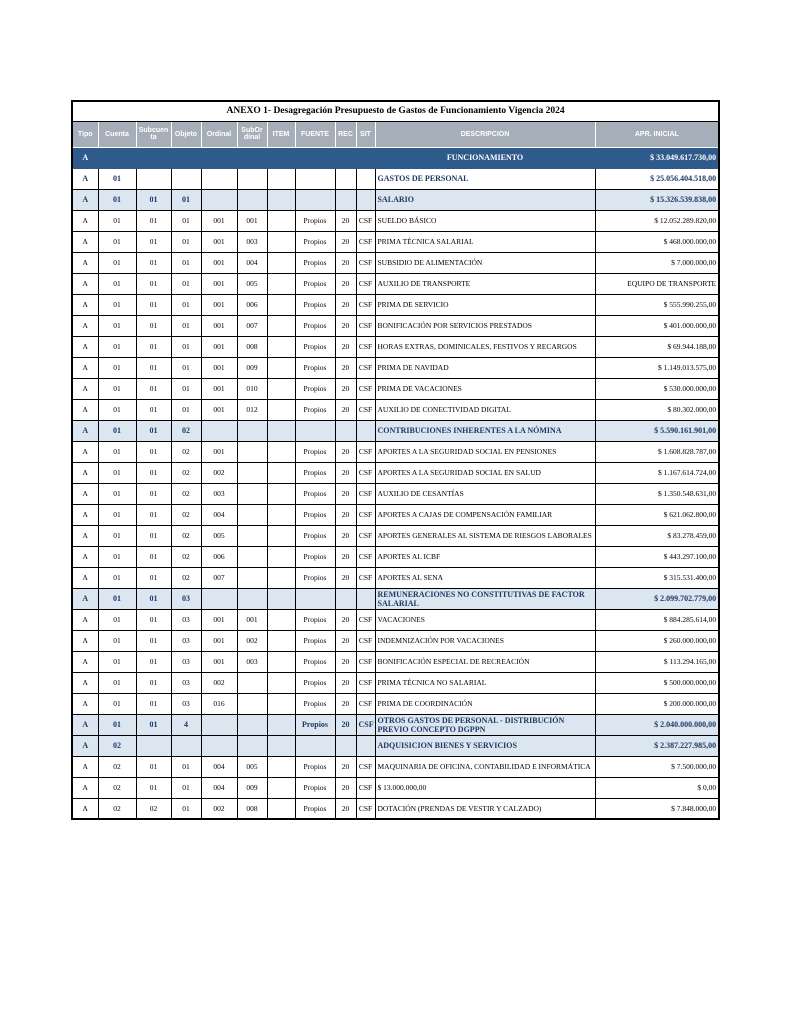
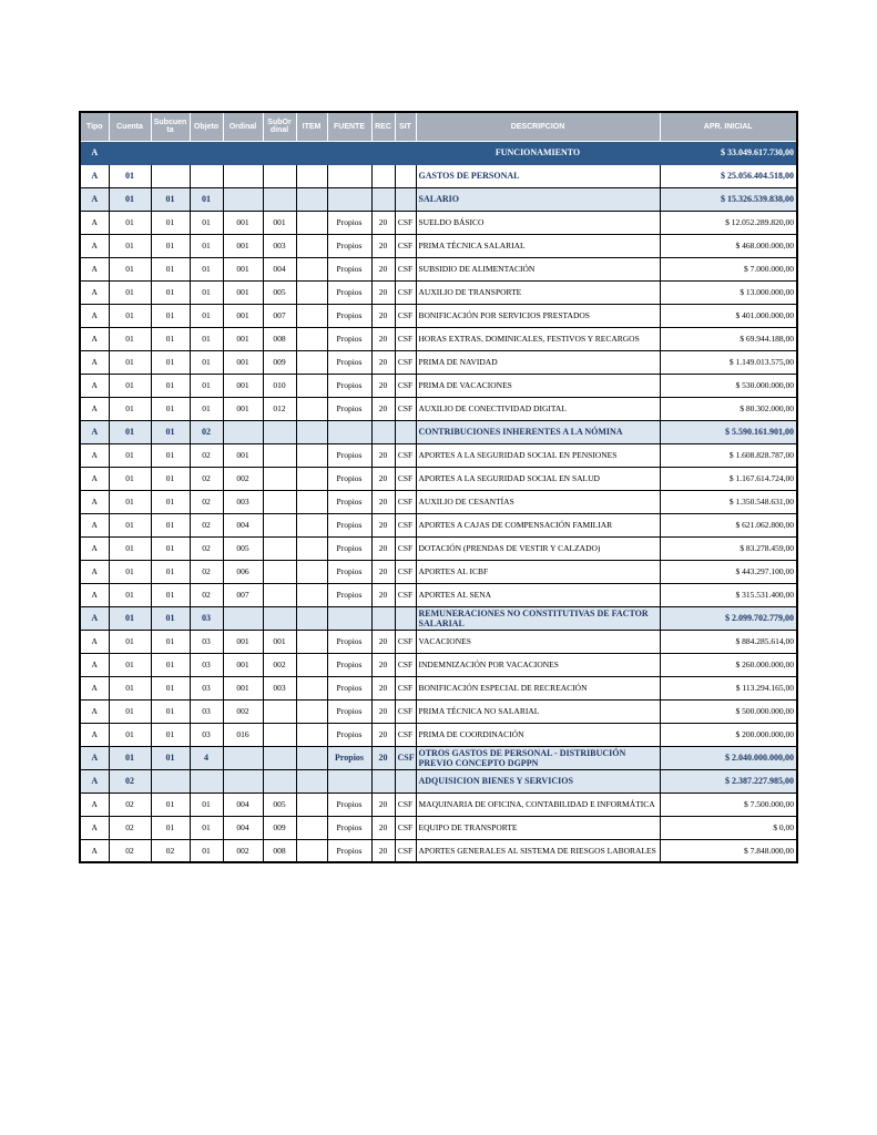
- ANEXO 1- Desagregación Presupuesto de Gastos de Funcionamiento Vigencia 2024
  A										FUNCIONAMIENTO	$ 33.049.617.730,00
  A	01									GASTOS DE PERSONAL	$ 25.056.404.518,00
  A	01	01	01							SALARIO	$ 15.326.539.838,00
  A	01	01	01	001	001		Propios	20	CSF	SUELDO BÁSICO	$ 12.052.289.820,00
  A	01	01	01	001	003		Propios	20	CSF	PRIMA TÉCNICA SALARIAL	$ 468.000.000,00
  A	01	01	01	001	004		Propios	20	CSF	SUBSIDIO DE ALIMENTACIÓN	$ 7.000.000,00
- A	01	01	01	001	005		Propios	20	CSF	AUXILIO DE TRANSPORTE	EQUIPO DE TRANSPORTE
+ A	01	01	01	001	005		Propios	20	CSF	AUXILIO DE TRANSPORTE	$ 13.000.000,00
- A	01	01	01	001	006		Propios	20	CSF	PRIMA DE SERVICIO	$ 555.990.255,00
  A	01	01	01	001	007		Propios	20	CSF	BONIFICACIÓN POR SERVICIOS PRESTADOS	$ 401.000.000,00
  A	01	01	01	001	008		Propios	20	CSF	HORAS EXTRAS, DOMINICALES, FESTIVOS Y RECARGOS	$ 69.944.188,00
  A	01	01	01	001	009		Propios	20	CSF	PRIMA DE NAVIDAD	$ 1.149.013.575,00
  A	01	01	01	001	010		Propios	20	CSF	PRIMA DE VACACIONES	$ 530.000.000,00
  A	01	01	01	001	012		Propios	20	CSF	AUXILIO DE CONECTIVIDAD DIGITAL	$ 80.302.000,00
  A	01	01	02							CONTRIBUCIONES INHERENTES A LA NÓMINA	$ 5.590.161.901,00
  A	01	01	02	001			Propios	20	CSF	APORTES A LA SEGURIDAD SOCIAL EN PENSIONES	$ 1.608.828.787,00
  A	01	01	02	002			Propios	20	CSF	APORTES A LA SEGURIDAD SOCIAL EN SALUD	$ 1.167.614.724,00
  A	01	01	02	003			Propios	20	CSF	AUXILIO DE CESANTÍAS	$ 1.350.548.631,00
  A	01	01	02	004			Propios	20	CSF	APORTES A CAJAS DE COMPENSACIÓN FAMILIAR	$ 621.062.800,00
- A	01	01	02	005			Propios	20	CSF	APORTES GENERALES AL SISTEMA DE RIESGOS LABORALES	$ 83.278.459,00
+ A	01	01	02	005			Propios	20	CSF	DOTACIÓN (PRENDAS DE VESTIR Y CALZADO)	$ 83.278.459,00
  A	01	01	02	006			Propios	20	CSF	APORTES AL ICBF	$ 443.297.100,00
  A	01	01	02	007			Propios	20	CSF	APORTES AL SENA	$ 315.531.400,00
  A	01	01	03							REMUNERACIONES NO CONSTITUTIVAS DE FACTOR SALARIAL	$ 2.099.702.779,00
  A	01	01	03	001	001		Propios	20	CSF	VACACIONES	$ 884.285.614,00
  A	01	01	03	001	002		Propios	20	CSF	INDEMNIZACIÓN POR VACACIONES	$ 260.000.000,00
  A	01	01	03	001	003		Propios	20	CSF	BONIFICACIÓN ESPECIAL DE RECREACIÓN	$ 113.294.165,00
  A	01	01	03	002			Propios	20	CSF	PRIMA TÉCNICA NO SALARIAL	$ 500.000.000,00
  A	01	01	03	016			Propios	20	CSF	PRIMA DE COORDINACIÓN	$ 200.000.000,00
  A	01	01	4				Propios	20	CSF	OTROS GASTOS DE PERSONAL - DISTRIBUCIÓN PREVIO CONCEPTO DGPPN	$ 2.040.000.000,00
  A	02									ADQUISICION BIENES Y SERVICIOS	$ 2.387.227.985,00
  A	02	01	01	004	005		Propios	20	CSF	MAQUINARIA DE OFICINA, CONTABILIDAD E INFORMÁTICA	$ 7.500.000,00
- A	02	01	01	004	009		Propios	20	CSF	$ 13.000.000,00	$ 0,00
+ A	02	01	01	004	009		Propios	20	CSF	EQUIPO DE TRANSPORTE	$ 0,00
- A	02	02	01	002	008		Propios	20	CSF	DOTACIÓN (PRENDAS DE VESTIR Y CALZADO)	$ 7.848.000,00
+ A	02	02	01	002	008		Propios	20	CSF	APORTES GENERALES AL SISTEMA DE RIESGOS LABORALES	$ 7.848.000,00
